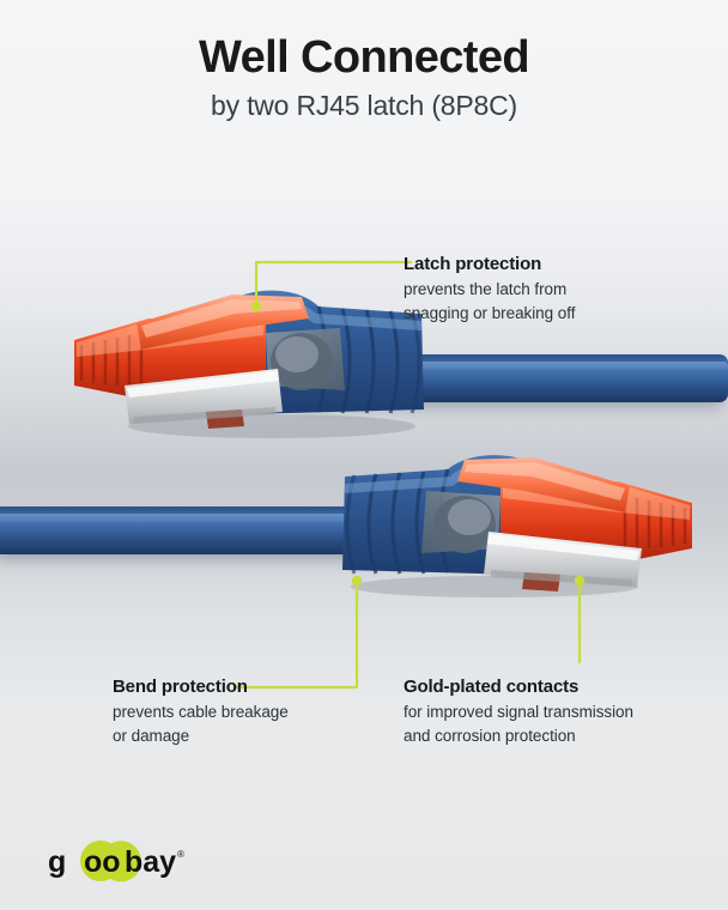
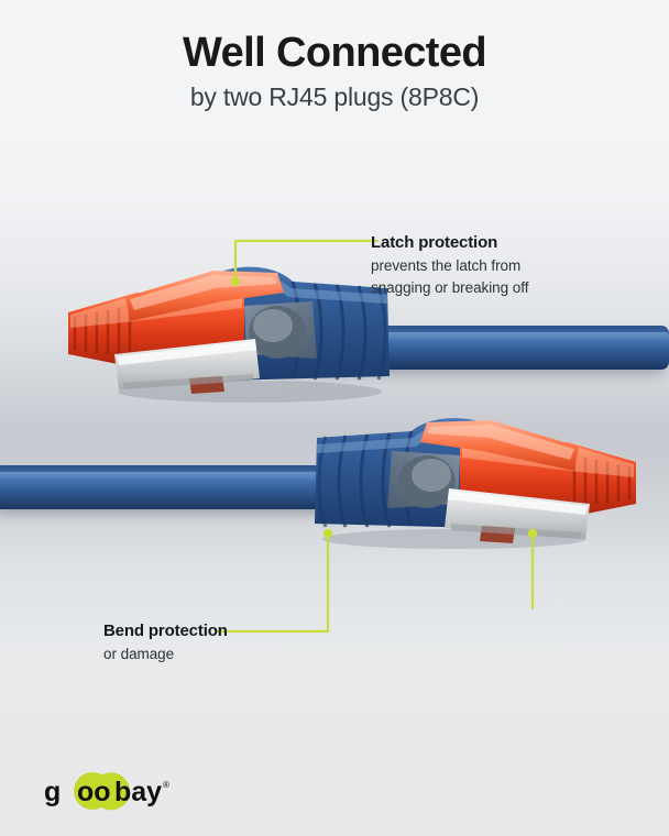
  Well Connected
- by two RJ45 latch (8P8C)
+ by two RJ45 plugs (8P8C)
  Latch protection
  prevents the latch from
  snagging or breaking off
  Bend protection
- prevents cable breakage
  or damage
- Gold-plated contacts
- for improved signal transmission
- and corrosion protection
  g
  oo
  bay
  ®
